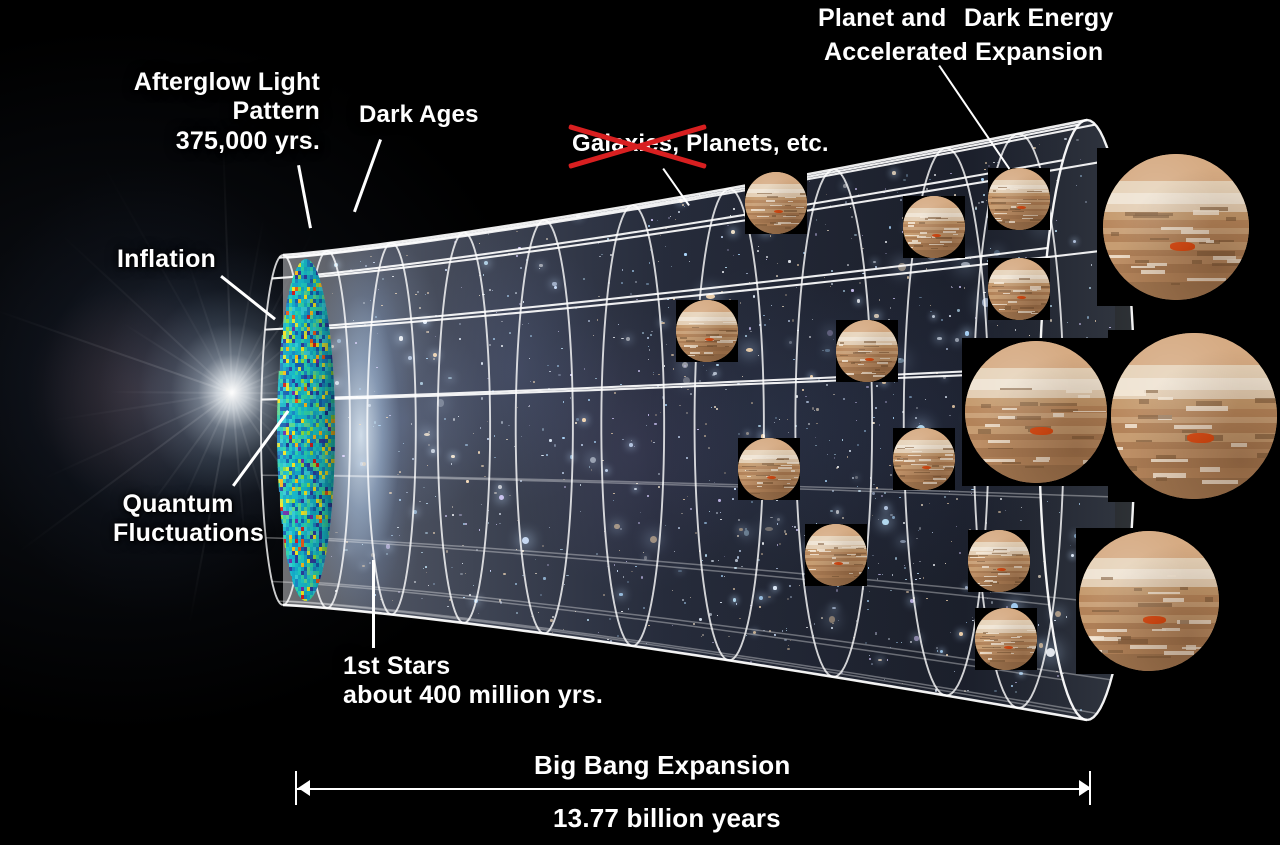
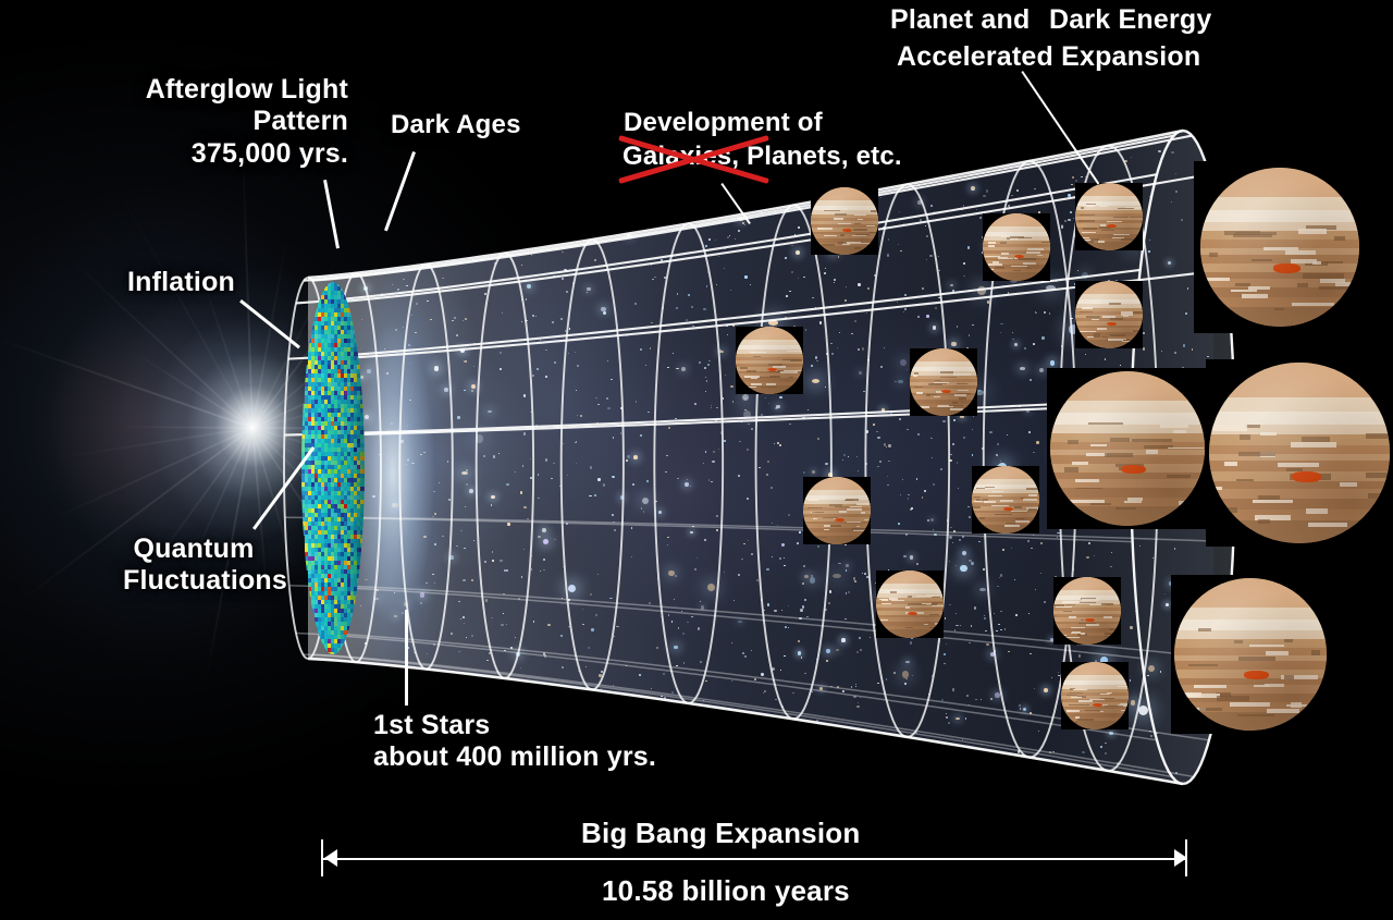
  Afterglow Light
  Pattern
  375,000 yrs.
  Dark Ages
+ Development of
  Gals, Planets, etc.
  Planet and
  Dark Energy
  Accelerated Expansion
  Inflation
  Quantum
  Fluctuations
  1st Stars
  about 400 million yrs.
  Big Bang Expansion
- 13.77 billion years
+ 10.58 billion years
